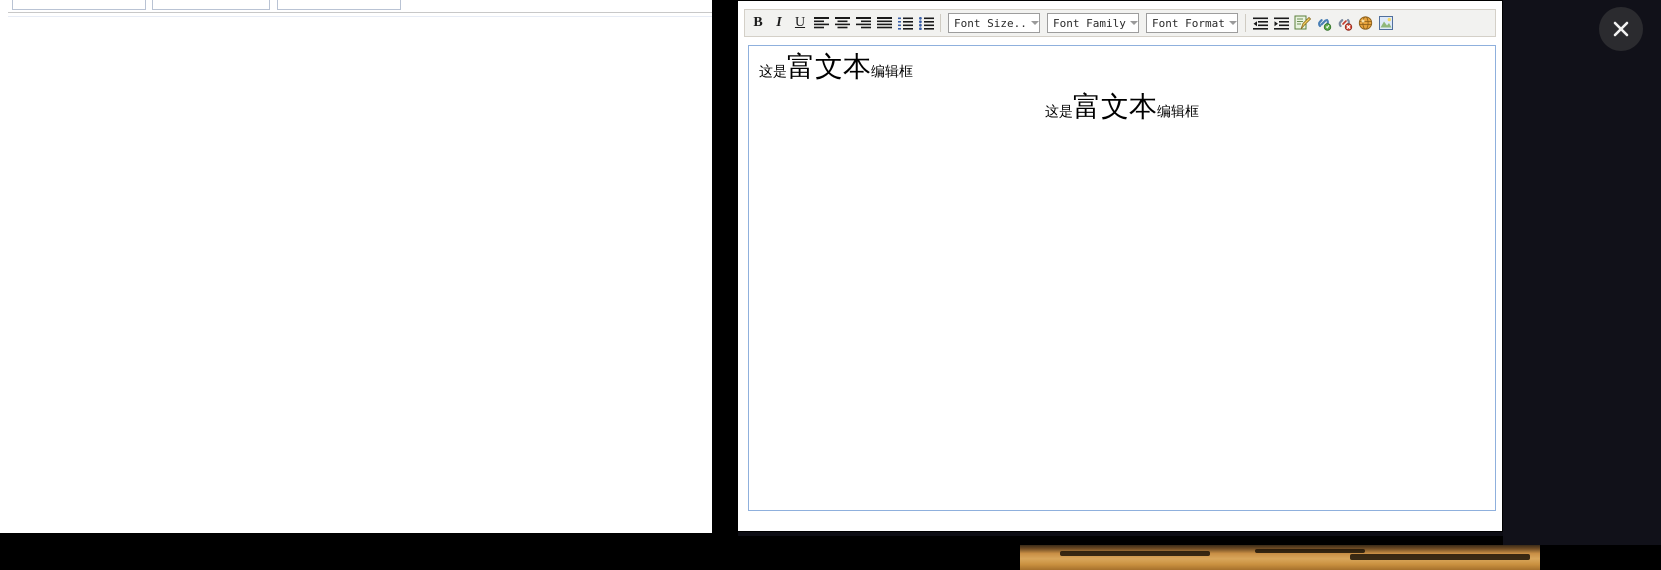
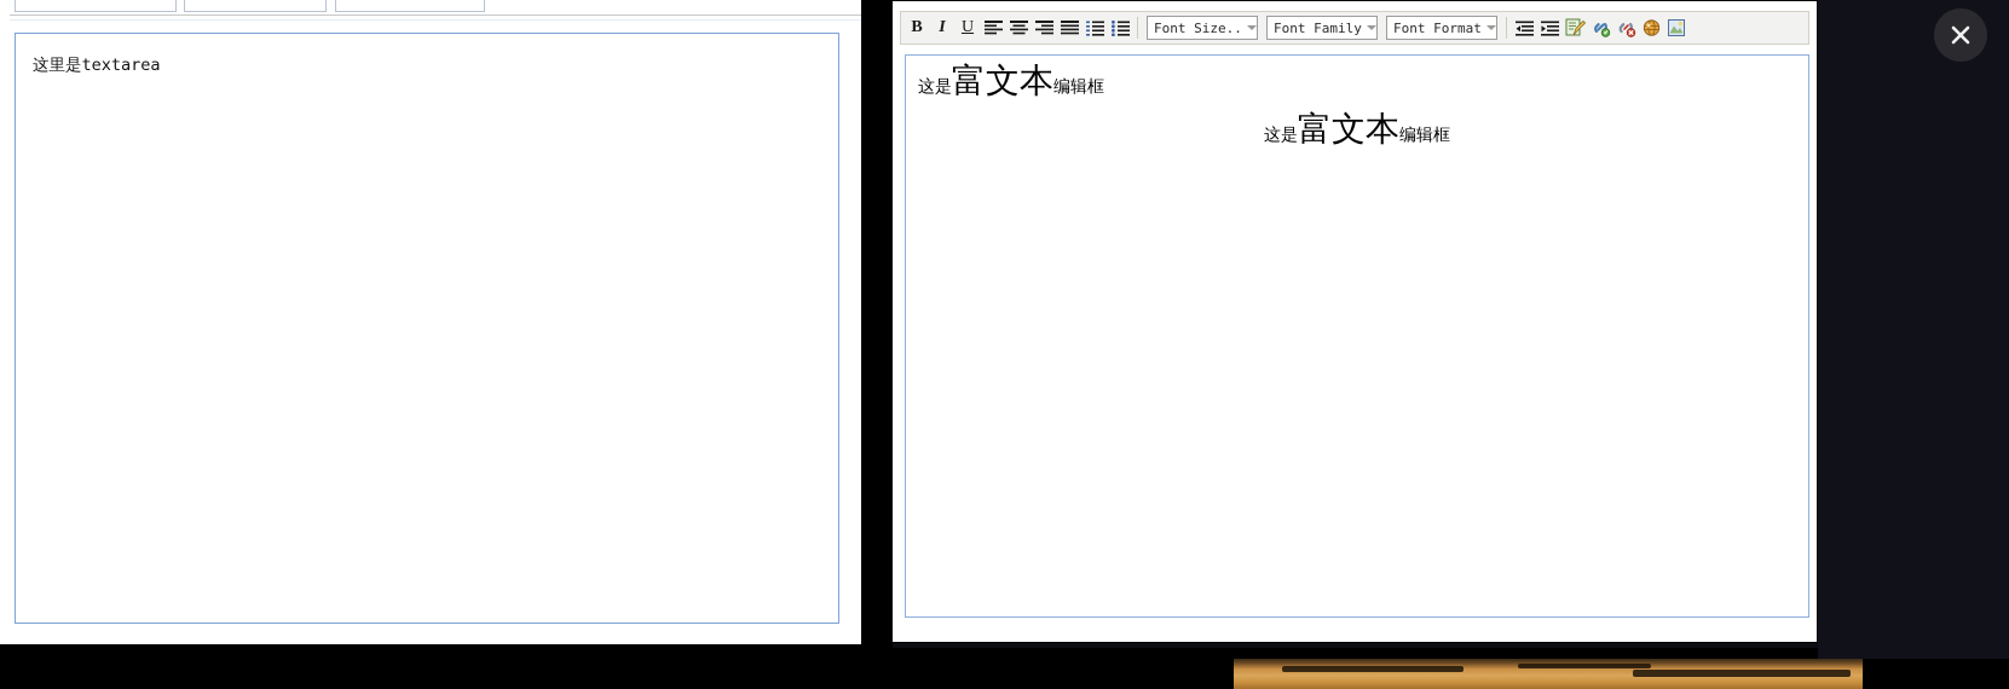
+ 这里是textarea
  B
  I
  U
  Font Size..
  Font Family
  Font Format
  这是富文本编辑框
  这是富文本编辑框
